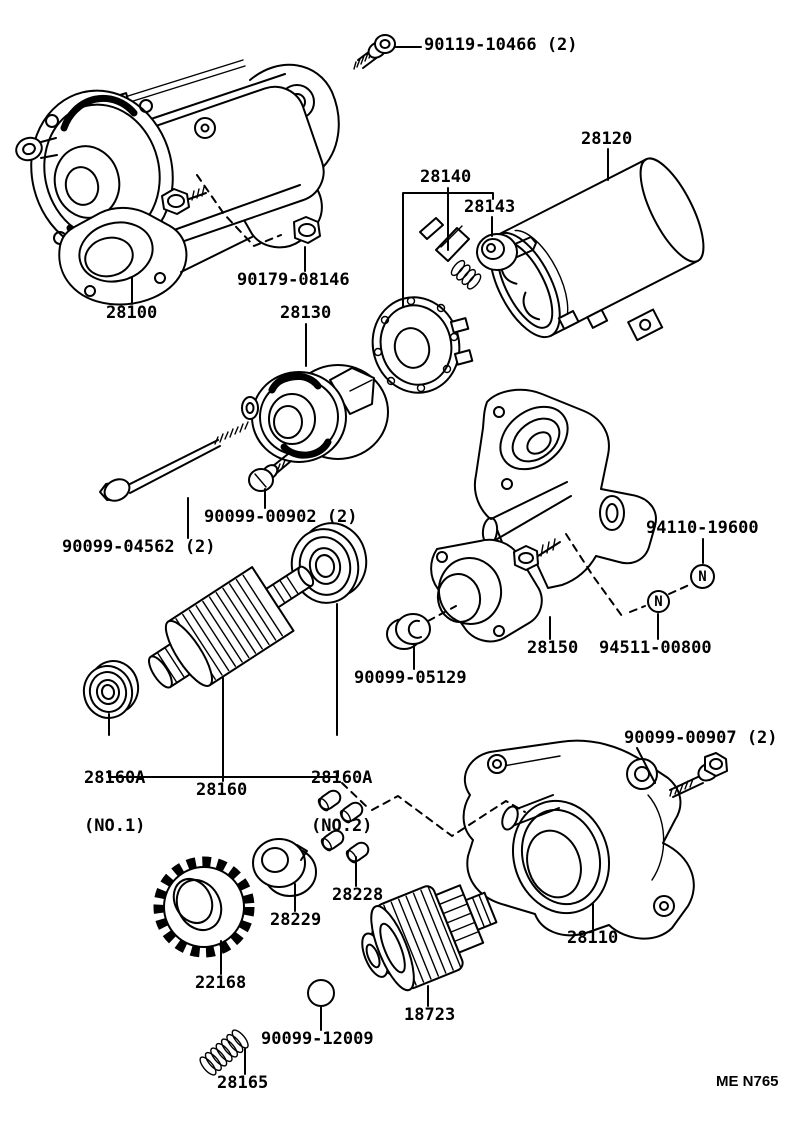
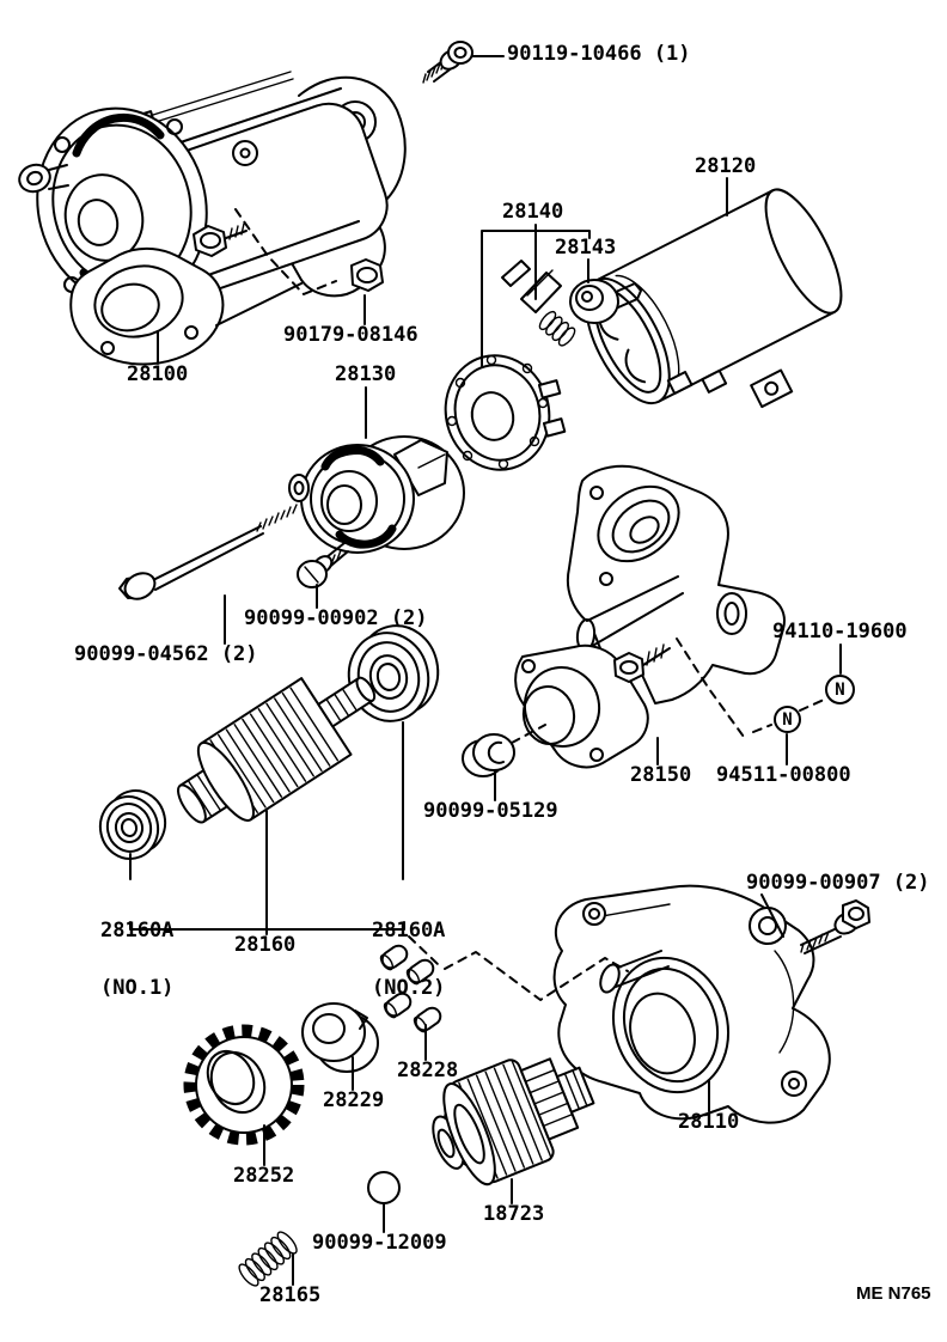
  N
  N
- 90119-10466 (2)
+ 90119-10466 (1)
  28120
  28140
  28143
  90179-08146
  28100
  28130
  90099-00902 (2)
  90099-04562 (2)
  94110-19600
  28150
  94511-00800
  90099-05129
  28160A
  (NO.1)
  28160A
  (NO.2)
  28160
  90099-00907 (2)
  28228
  28229
- 22168
+ 28252
  18723
  90099-12009
  28165
  28110
  ME N765
